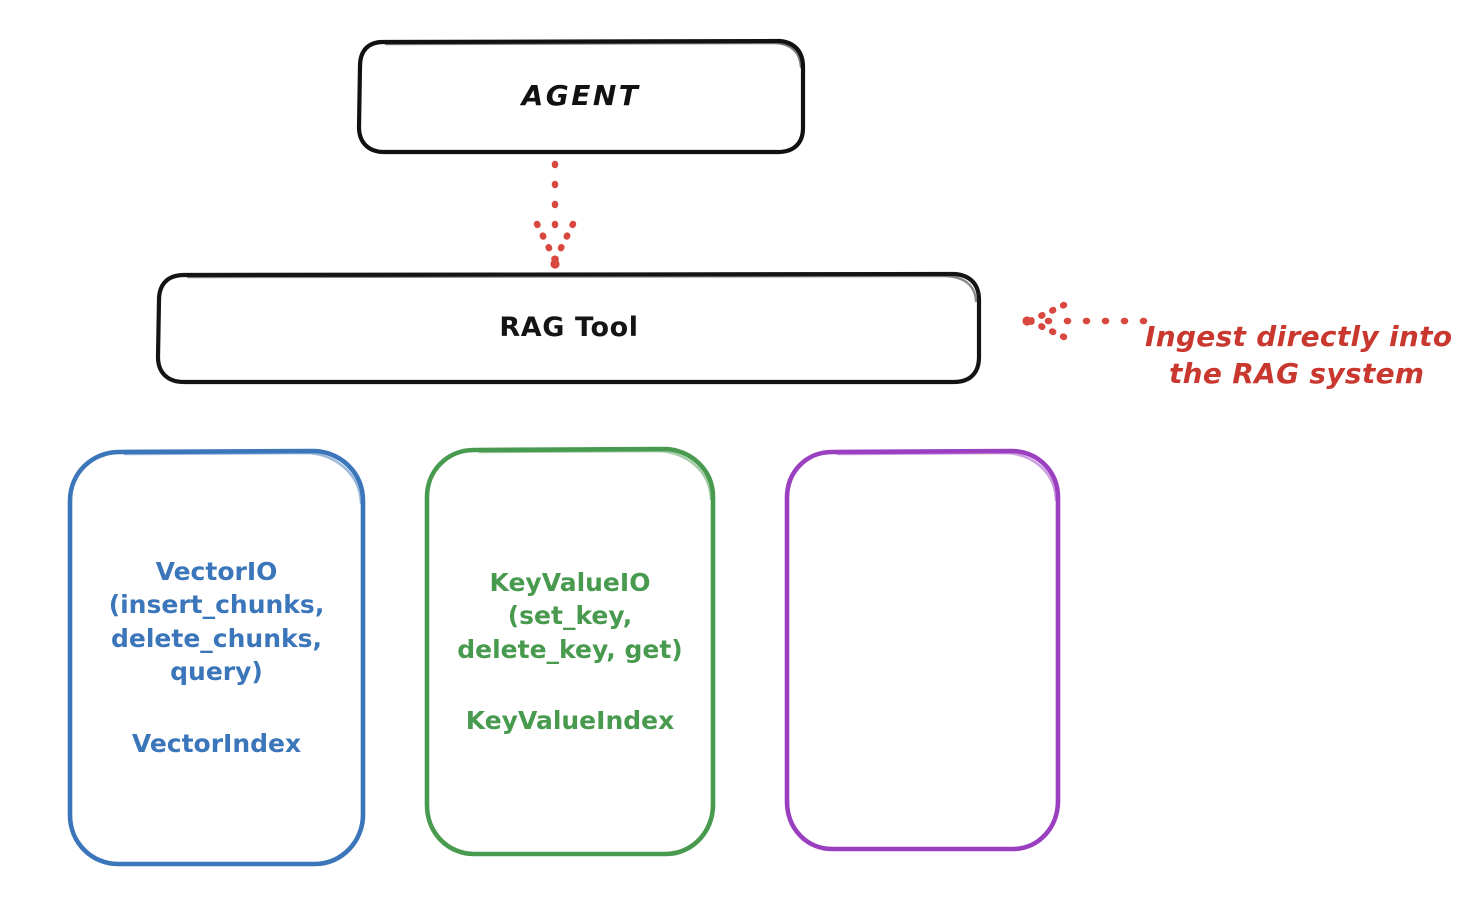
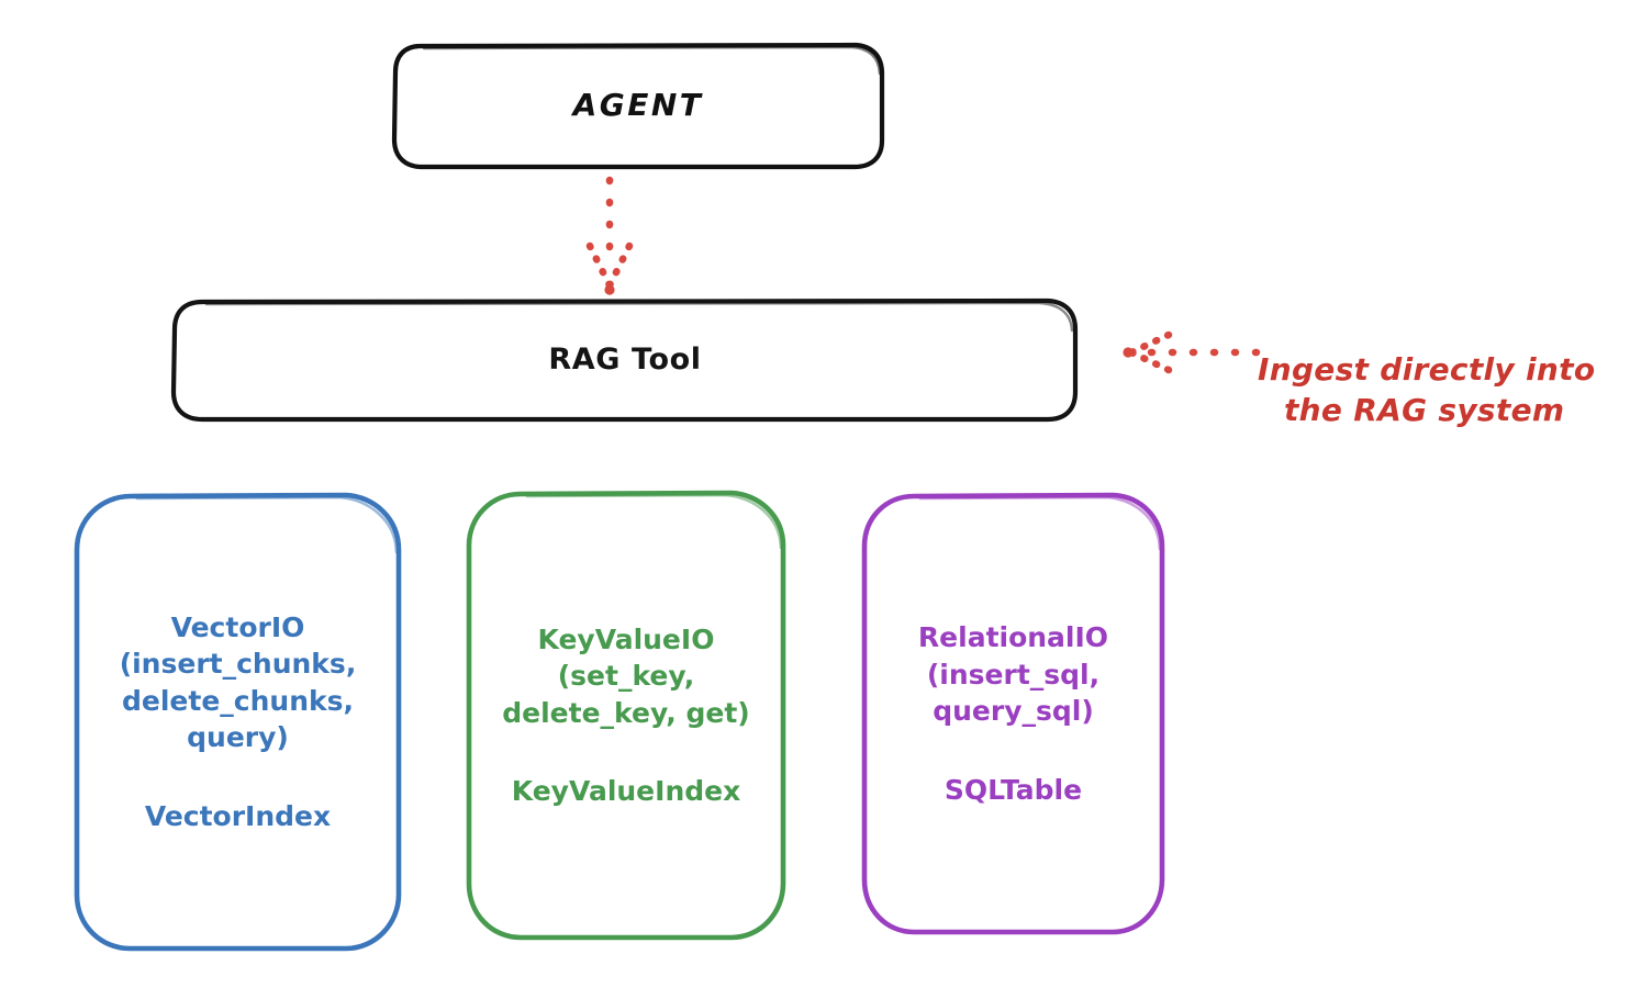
  AGENT
  RAG Tool
  Ingest directly into
  the RAG system
  VectorIO
  (insert_chunks,
  delete_chunks,
  query)
  VectorIndex
  KeyValueIO
  (set_key,
  delete_key, get)
  KeyValueIndex
+ RelationalIO
+ (insert_sql,
+ query_sql)
+ SQLTable
